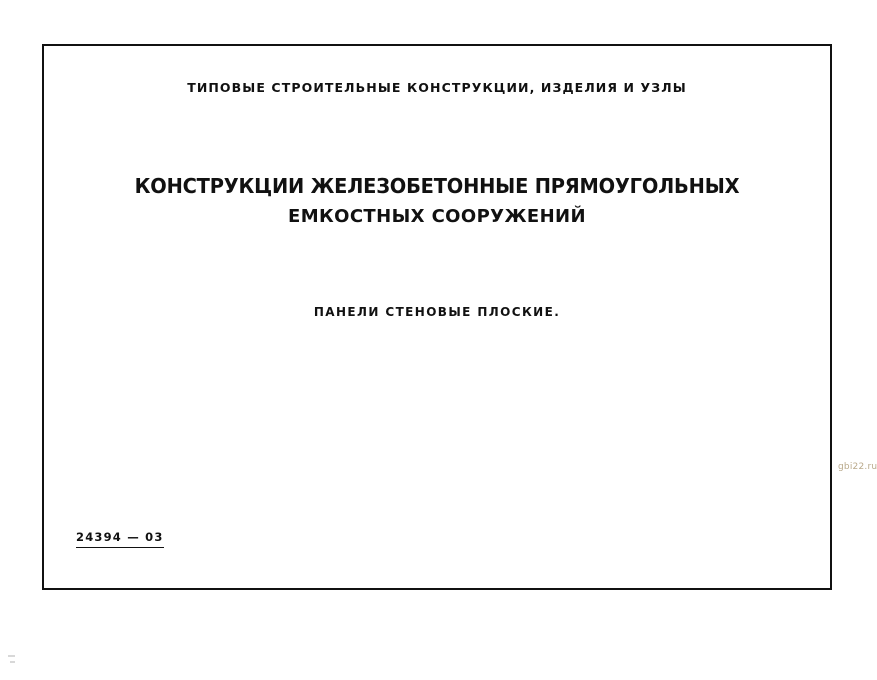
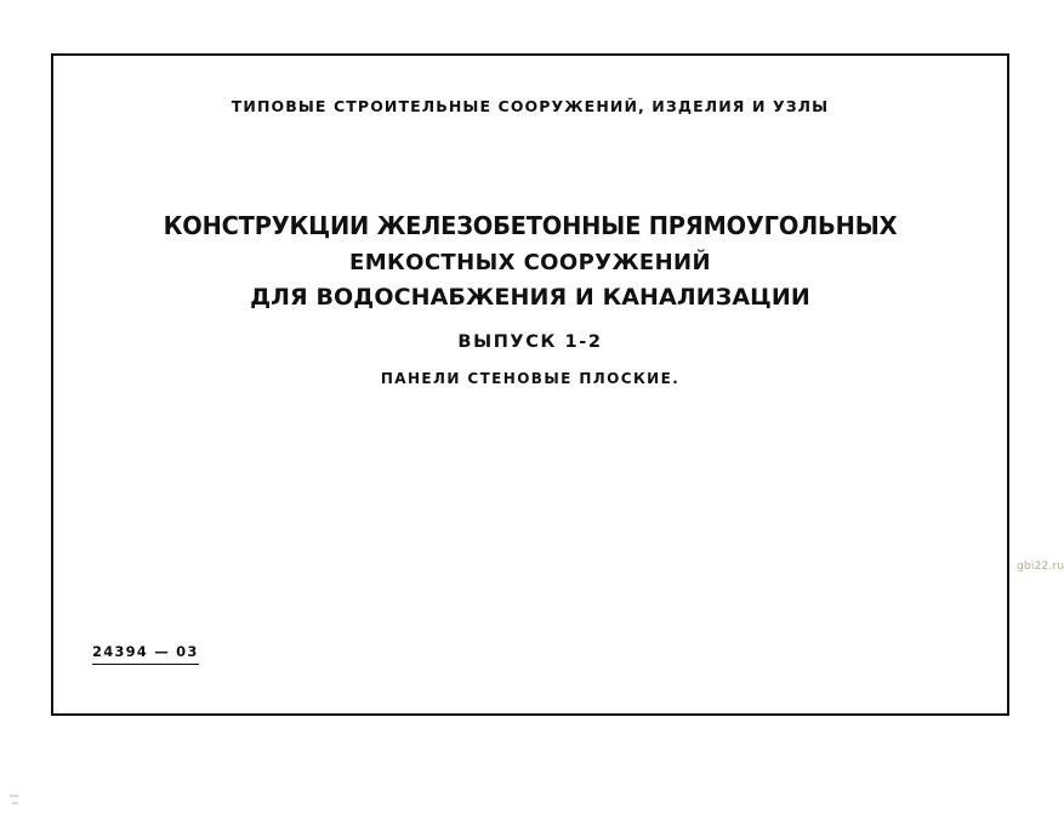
- ТИПОВЫЕ СТРОИТЕЛЬНЫЕ КОНСТРУКЦИИ, ИЗДЕЛИЯ И УЗЛЫ
+ ТИПОВЫЕ СТРОИТЕЛЬНЫЕ СООРУЖЕНИЙ, ИЗДЕЛИЯ И УЗЛЫ
  КОНСТРУКЦИИ ЖЕЛЕЗОБЕТОННЫЕ ПРЯМОУГОЛЬНЫХ
  ЕМКОСТНЫХ СООРУЖЕНИЙ
+ ДЛЯ ВОДОСНАБЖЕНИЯ И КАНАЛИЗАЦИИ
+ ВЫПУСК 1-2
  ПАНЕЛИ СТЕНОВЫЕ ПЛОСКИЕ.
  24394 — 03
  gbi22.ru
